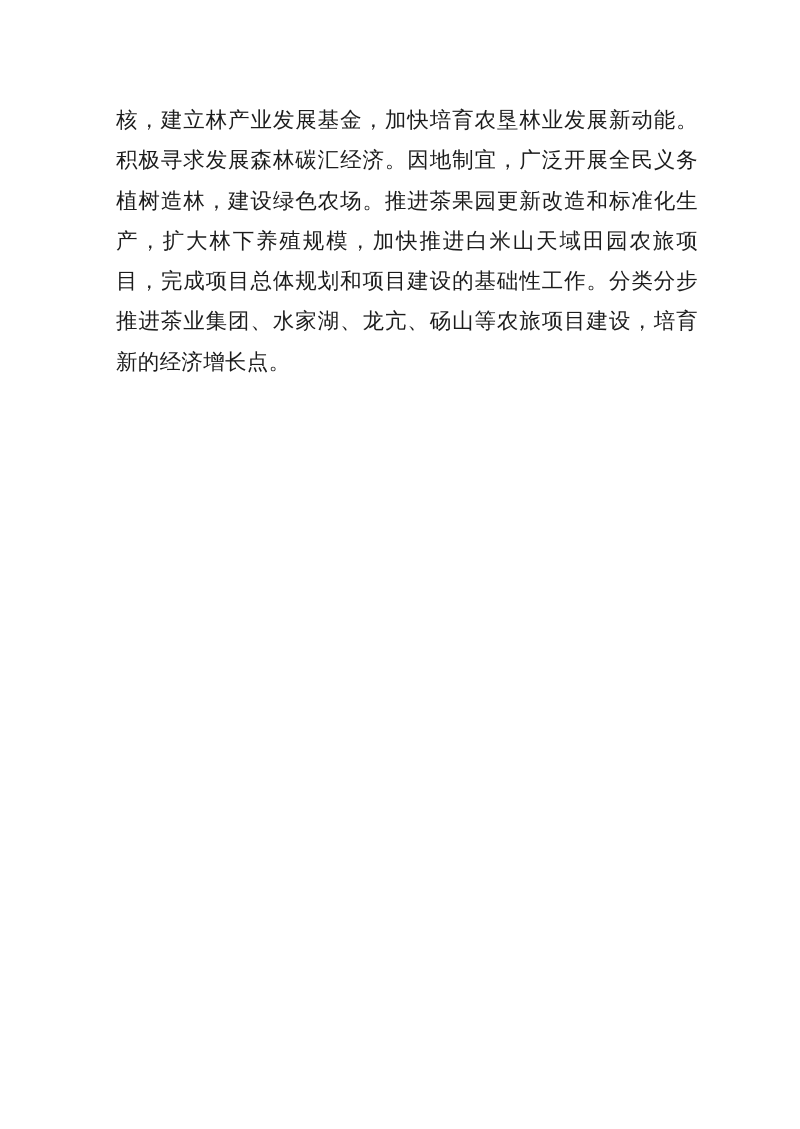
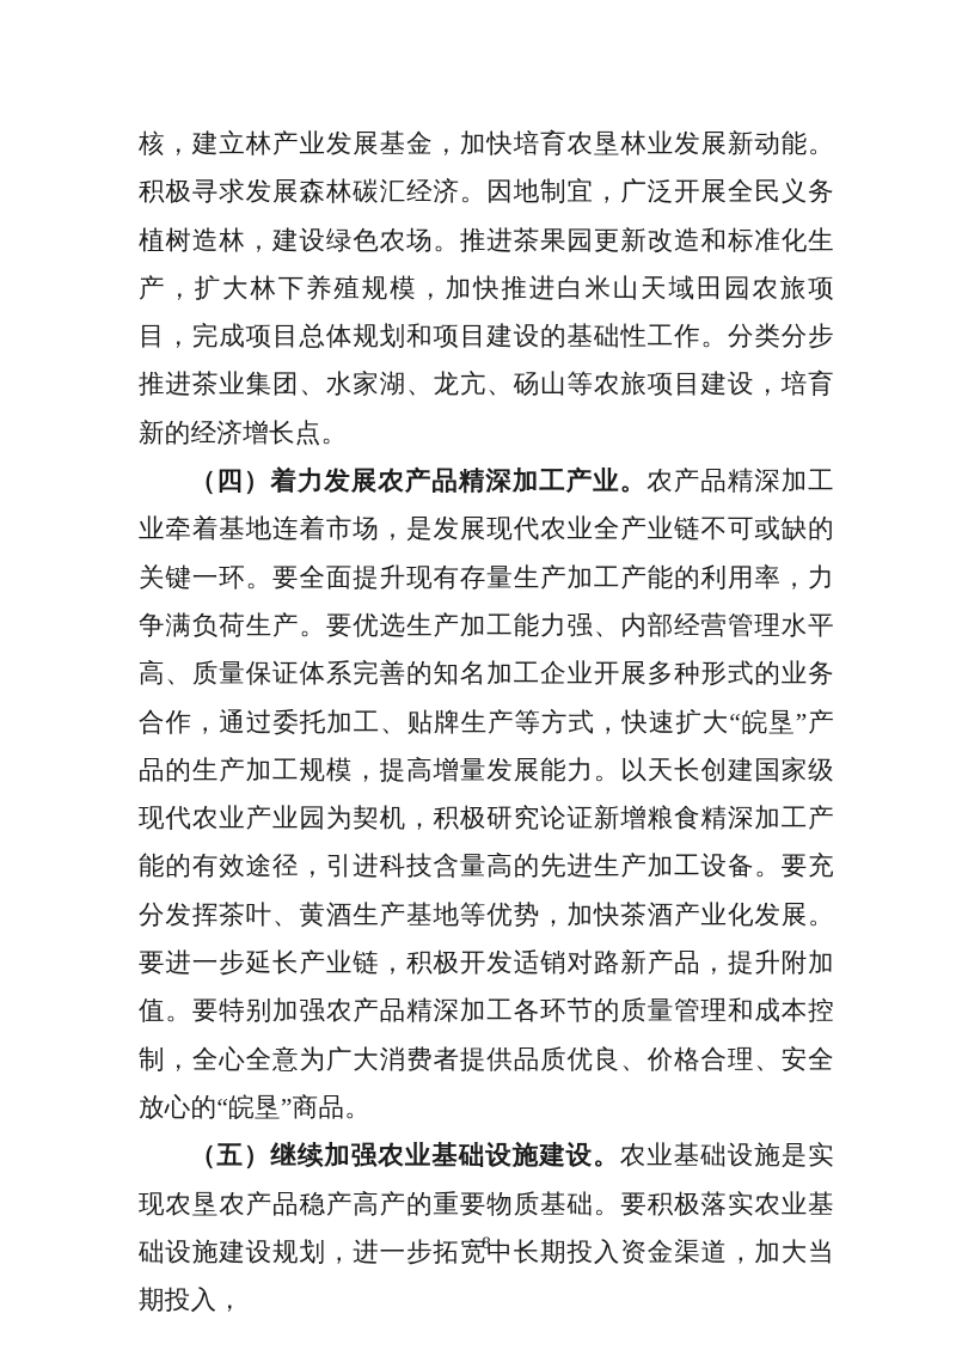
  核，建立林产业发展基金，加快培育农垦林业发展新动能。积极寻求发展森林碳汇经济。因地制宜，广泛开展全民义务植树造林，建设绿色农场。推进茶果园更新改造和标准化生产，扩大林下养殖规模，加快推进白米山天域田园农旅项目，完成项目总体规划和项目建设的基础性工作。分类分步推进茶业集团、水家湖、龙亢、砀山等农旅项目建设，培育新的经济增长点。
+ （四）着力发展农产品精深加工产业。农产品精深加工业牵着基地连着市场，是发展现代农业全产业链不可或缺的关键一环。要全面提升现有存量生产加工产能的利用率，力争满负荷生产。要优选生产加工能力强、内部经营管理水平高、质量保证体系完善的知名加工企业开展多种形式的业务合作，通过委托加工、贴牌生产等方式，快速扩大“皖垦”产品的生产加工规模，提高增量发展能力。以天长创建国家级现代农业产业园为契机，积极研究论证新增粮食精深加工产能的有效途径，引进科技含量高的先进生产加工设备。要充分发挥茶叶、黄酒生产基地等优势，加快茶酒产业化发展。要进一步延长产业链，积极开发适销对路新产品，提升附加值。要特别加强农产品精深加工各环节的质量管理和成本控制，全心全意为广大消费者提供品质优良、价格合理、安全放心的“皖垦”商品。
+ （五）继续加强农业基础设施建设。农业基础设施是实现农垦农产品稳产高产的重要物质基础。要积极落实农业基础设施建设规划，进一步拓宽中长期投入资金渠道，加大当期投入，
+ 8
